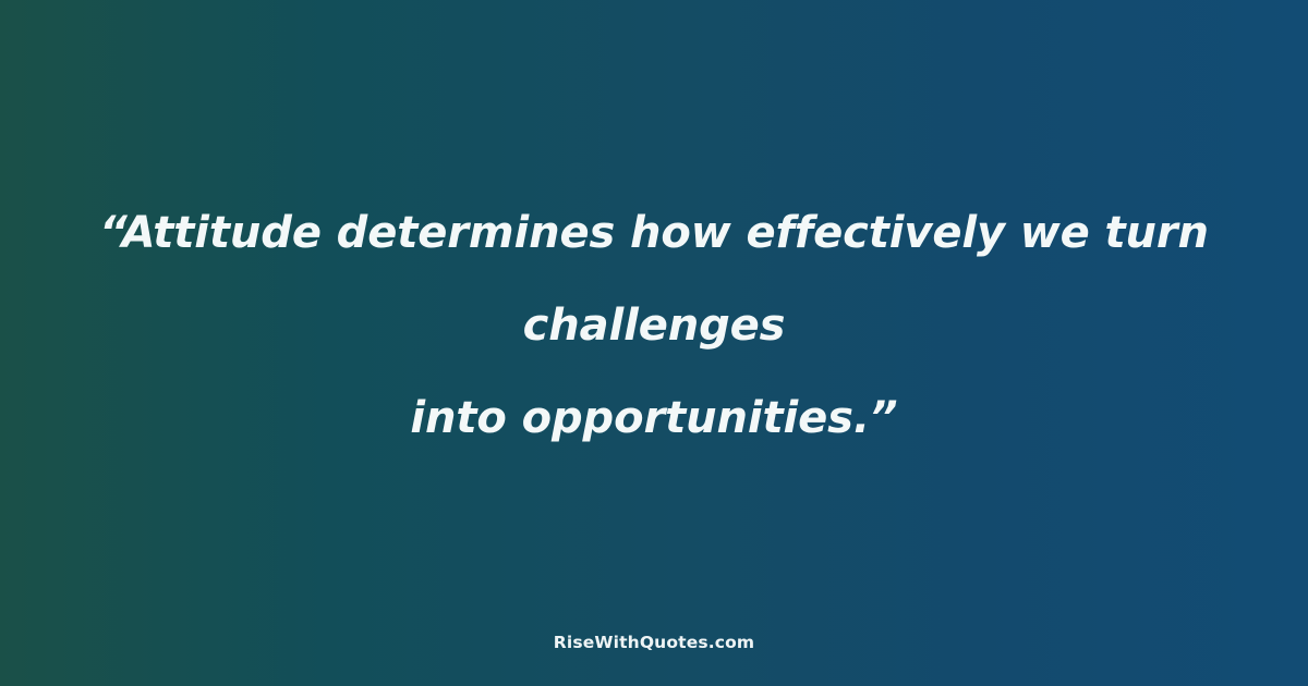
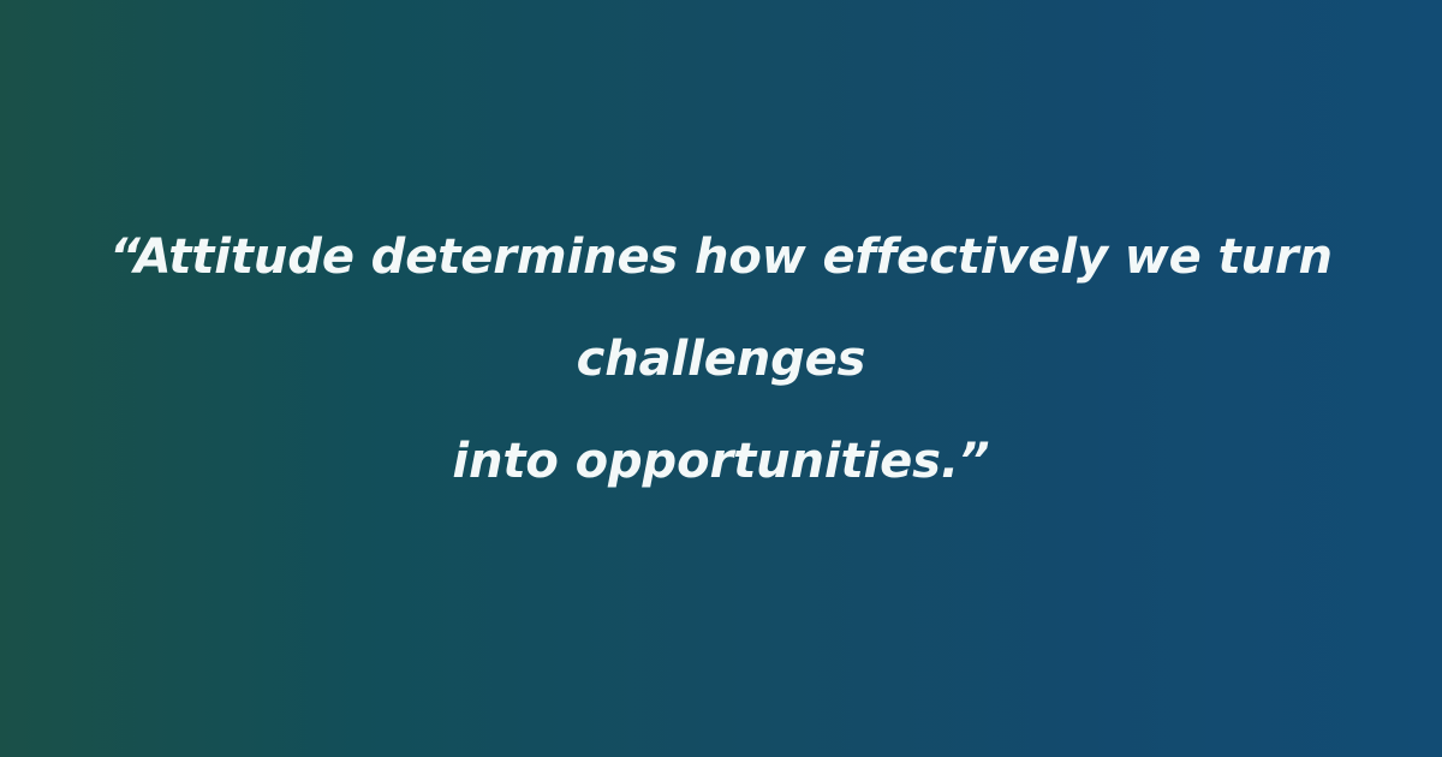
  “Attitude determines how effectively we turn challenges
  into opportunities.”
- RiseWithQuotes.com
